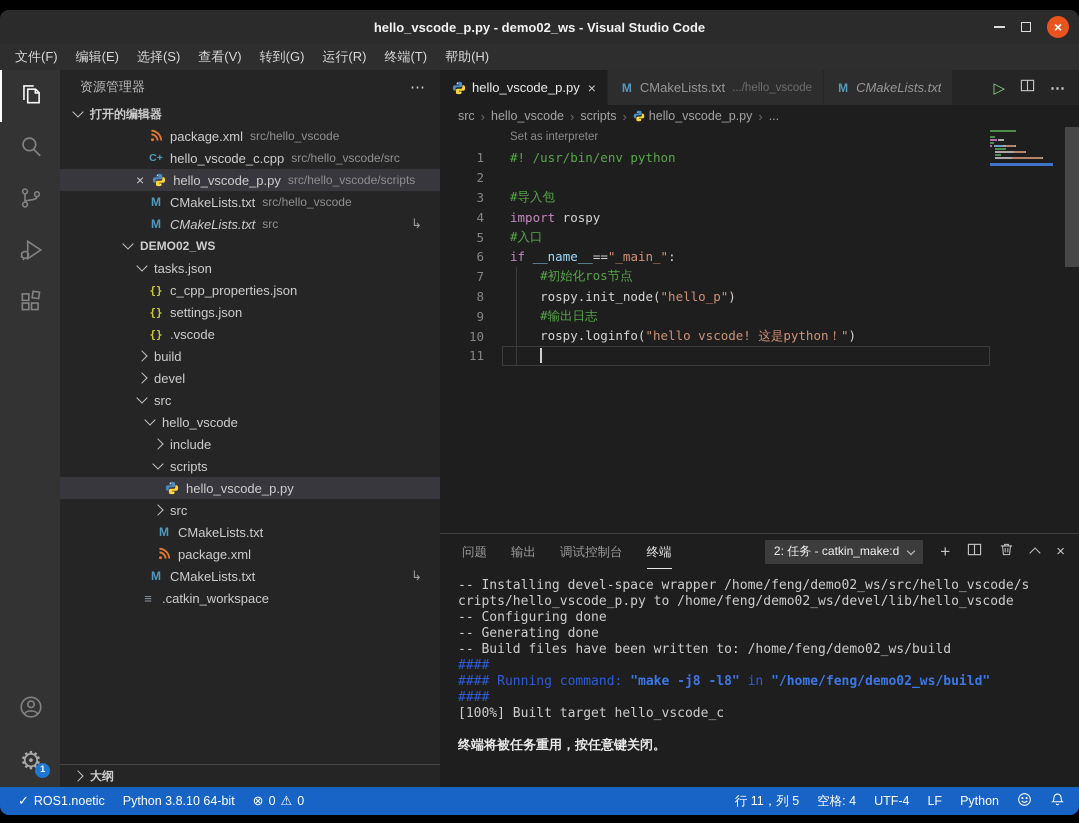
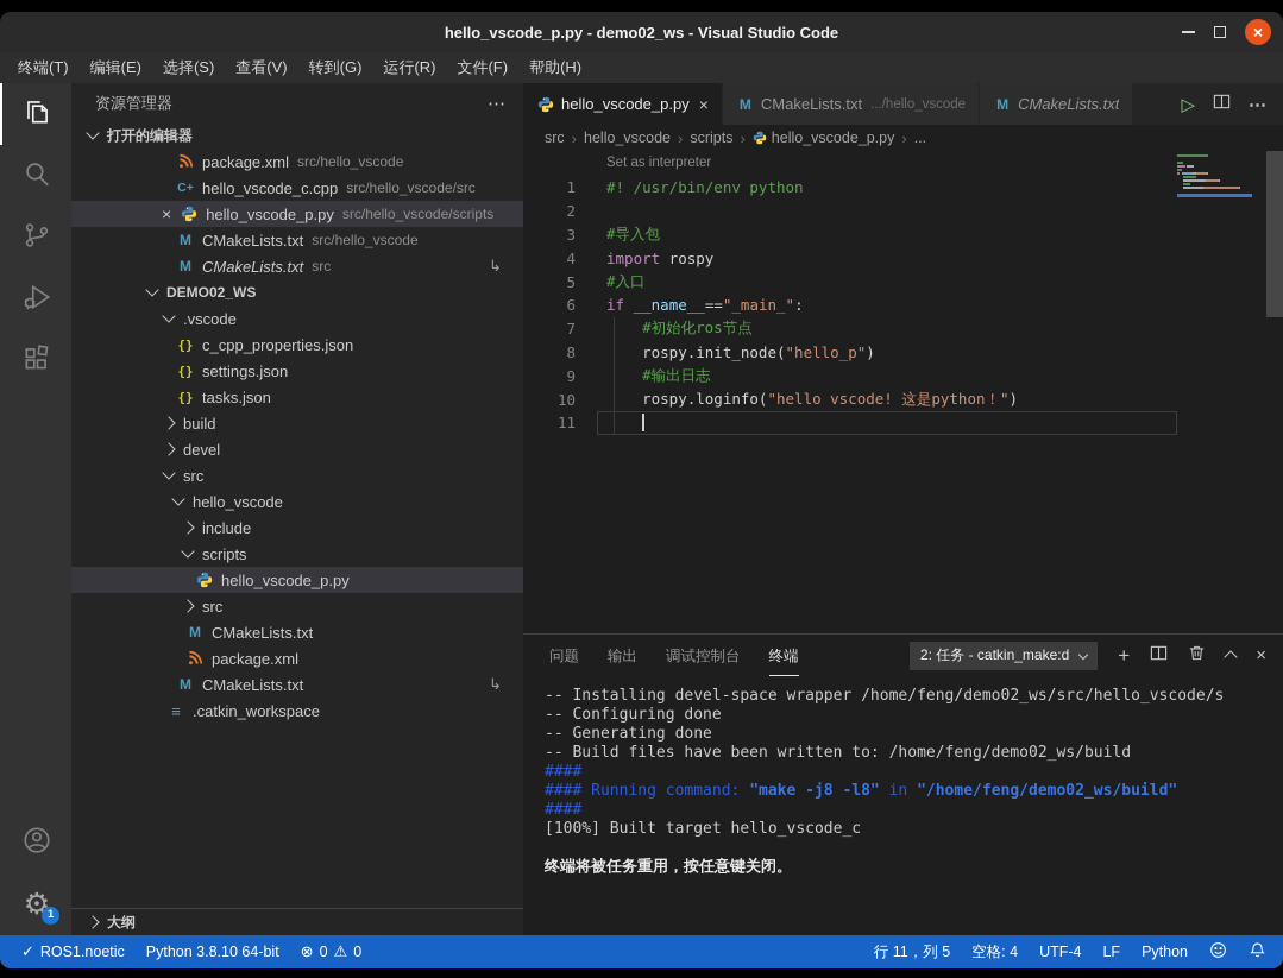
  hello_vscode_p.py - demo02_ws - Visual Studio Code
  ×
- 文件(F)
+ 终端(T)
  编辑(E)
  选择(S)
  查看(V)
  转到(G)
  运行(R)
- 终端(T)
+ 文件(F)
  帮助(H)
  ⚙
  1
  资源管理器
  ⋯
  打开的编辑器
  package.xml
  src/hello_vscode
  C+
  hello_vscode_c.cpp
  src/hello_vscode/src
  ×
  hello_vscode_p.py
  src/hello_vscode/scripts
  M
  CMakeLists.txt
  src/hello_vscode
  M
  CMakeLists.txt
  src
  ↳
  DEMO02_WS
- tasks.json
+ .vscode
  {}
  c_cpp_properties.json
  {}
  settings.json
  {}
- .vscode
+ tasks.json
  build
  devel
  src
  hello_vscode
  include
  scripts
  hello_vscode_p.py
  src
  M
  CMakeLists.txt
  package.xml
  M
  CMakeLists.txt
  ↳
  ≡
  .catkin_workspace
  大纲
  hello_vscode_p.py
  ×
  M
  CMakeLists.txt
  .../hello_vscode
  M
  CMakeLists.txt
  ▷
  ⋯
  src
  ›
  hello_vscode
  ›
  scripts
  ›
  hello_vscode_p.py
  ›
  ...
  Set as interpreter
  1
  #! /usr/bin/env python
  2
  3
  #导入包
  4
  import rospy
  5
  #入口
  6
  if __name__=="_main_":
  7
  #初始化ros节点
  8
  rospy.init_node("hello_p")
  9
  #输出日志
  10
  rospy.loginfo("hello vscode! 这是python！")
  11
  问题
  输出
  调试控制台
  终端
  2: 任务 - catkin_make:d
  +
  ×
  -- Installing devel-space wrapper /home/feng/demo02_ws/src/hello_vscode/s
- cripts/hello_vscode_p.py to /home/feng/demo02_ws/devel/lib/hello_vscode
  -- Configuring done
  -- Generating done
  -- Build files have been written to: /home/feng/demo02_ws/build
  ####
  #### Running command: "make -j8 -l8" in "/home/feng/demo02_ws/build"
  ####
  [100%] Built target hello_vscode_c
  终端将被任务重用，按任意键关闭。
  ✓
  ROS1.noetic
  Python 3.8.10 64-bit
  ⊗
  0
  ⚠
  0
  行 11，列 5
  空格: 4
  UTF-4
  LF
  Python
